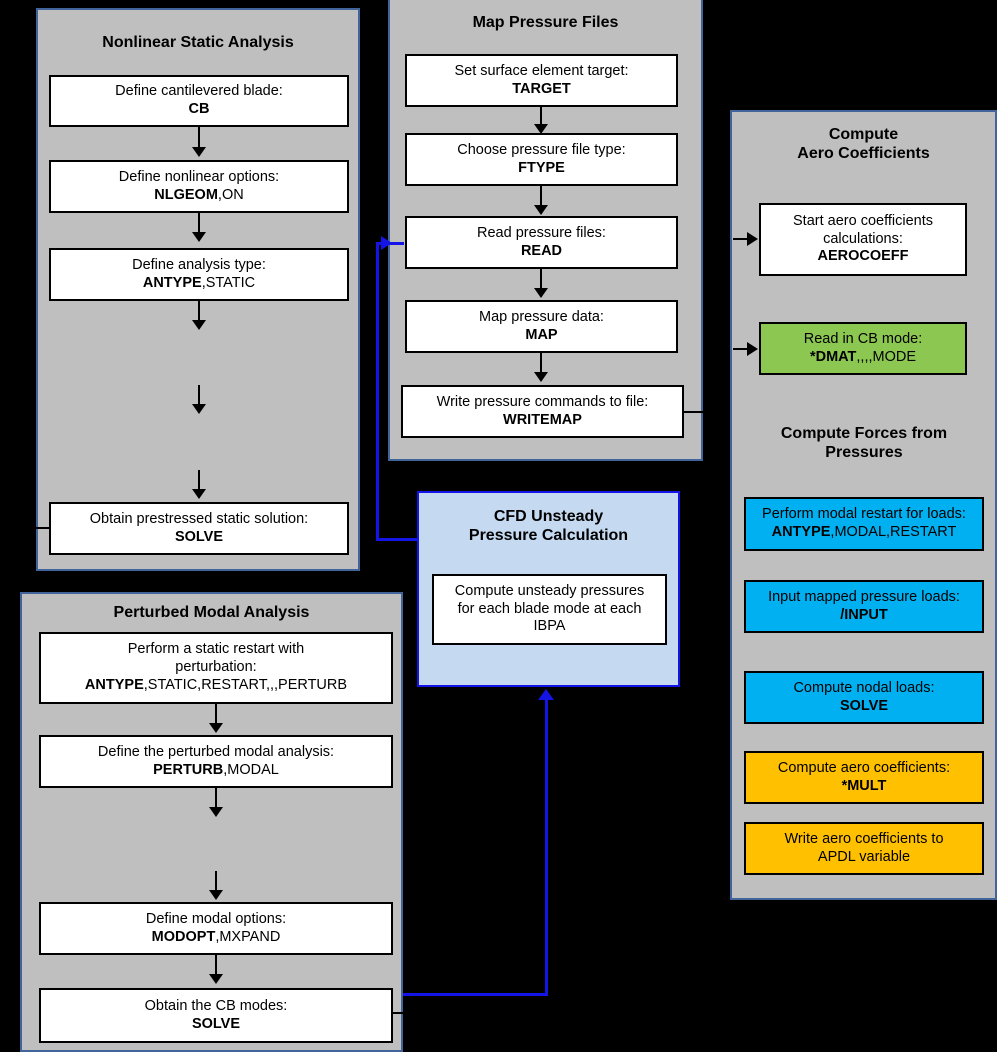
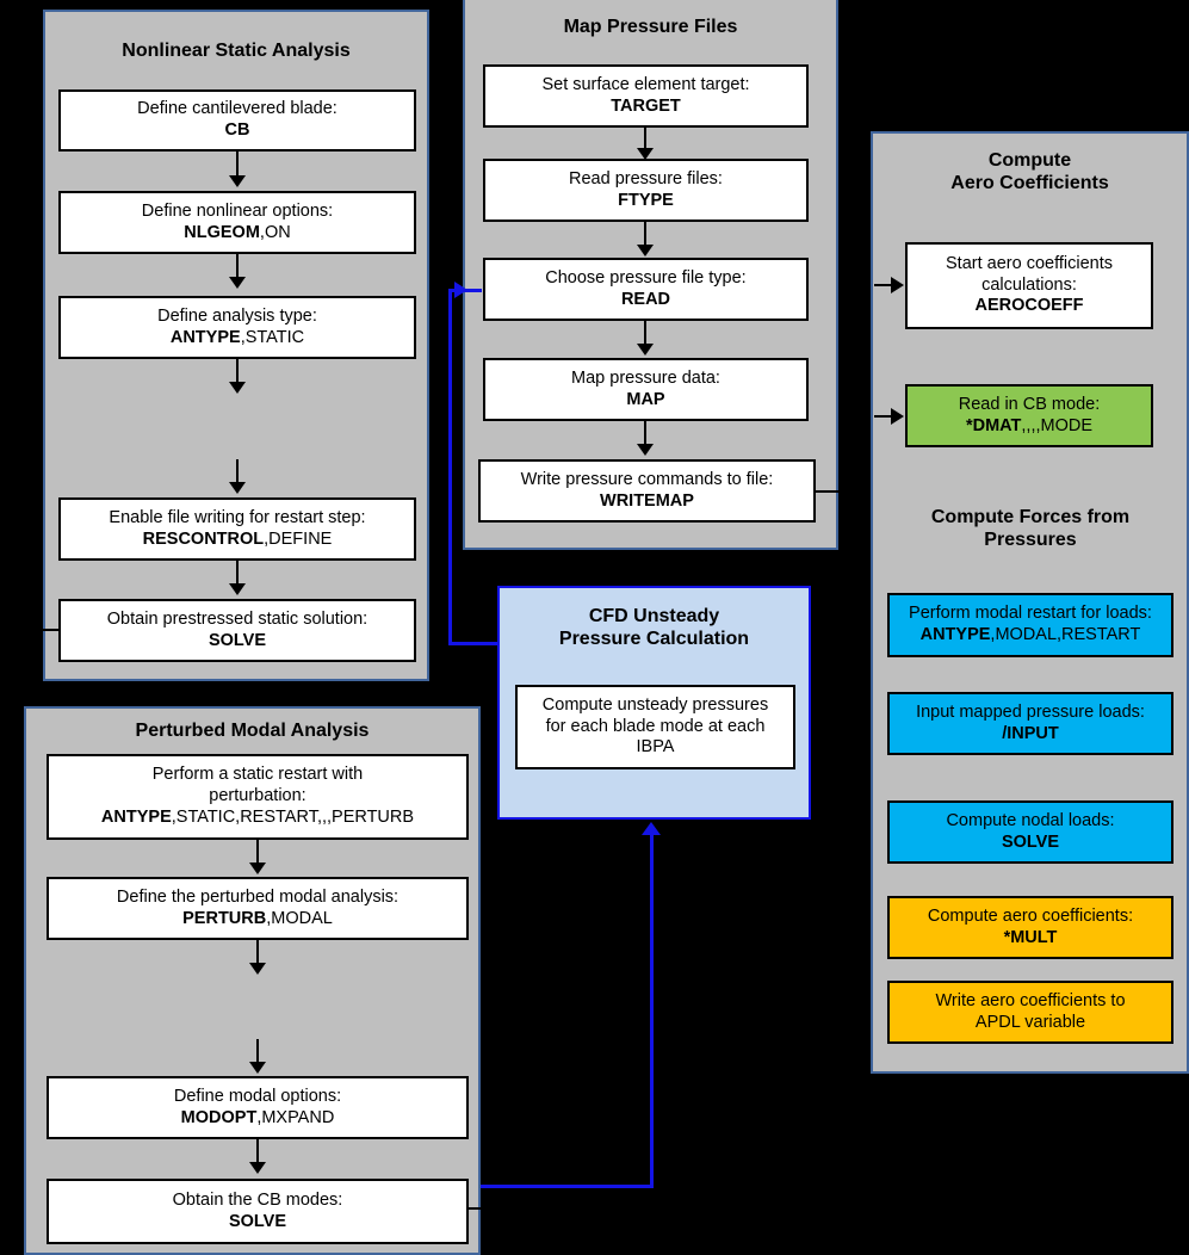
  Nonlinear Static Analysis
  Define cantilevered blade:
  CB
  Define nonlinear options:
  NLGEOM,ON
  Define analysis type:
  ANTYPE,STATIC
+ Enable file writing for restart step:
+ RESCONTROL,DEFINE
  Obtain prestressed static solution:
  SOLVE
  Map Pressure Files
  Set surface element target:
  TARGET
- Choose pressure file type:
+ Read pressure files:
  FTYPE
- Read pressure files:
+ Choose pressure file type:
  READ
  Map pressure data:
  MAP
  Write pressure commands to file:
  WRITEMAP
  Compute
  Aero Coefficients
  Start aero coefficients
  calculations:
  AEROCOEFF
  Read in CB mode:
  *DMAT,,,,MODE
  Compute Forces from
  Pressures
  Perform modal restart for loads:
  ANTYPE,MODAL,RESTART
  Input mapped pressure loads:
  /INPUT
  Compute nodal loads:
  SOLVE
  Compute aero coefficients:
  *MULT
  Write aero coefficients to
  APDL variable
  CFD Unsteady
  Pressure Calculation
  Compute unsteady pressures
  for each blade mode at each
  IBPA
  Perturbed Modal Analysis
  Perform a static restart with
  perturbation:
  ANTYPE,STATIC,RESTART,,,PERTURB
  Define the perturbed modal analysis:
  PERTURB,MODAL
  Define modal options:
  MODOPT,MXPAND
  Obtain the CB modes:
  SOLVE
